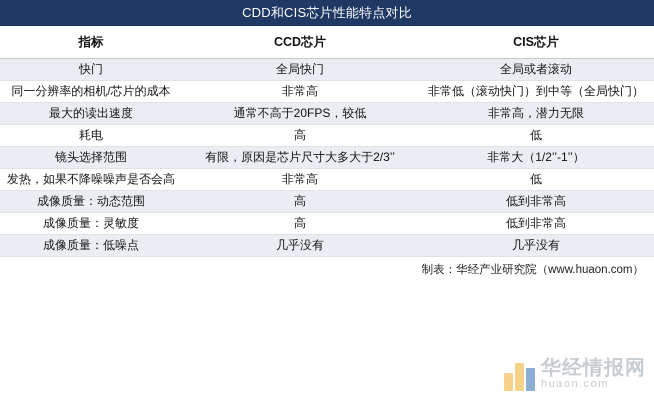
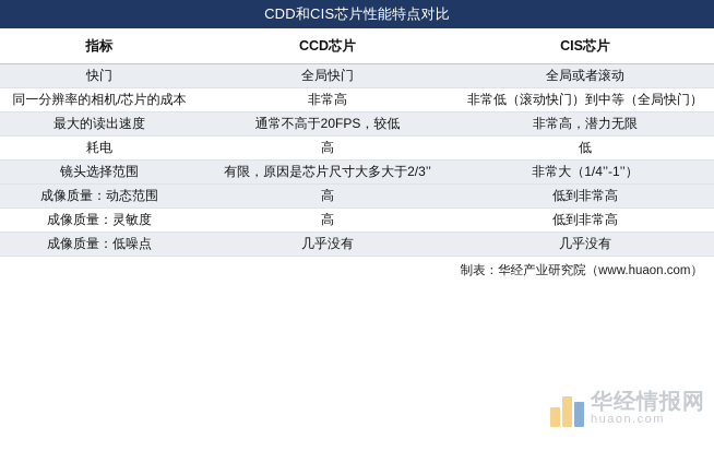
  CDD和CIS芯片性能特点对比
  指标	CCD芯片	CIS芯片
  快门	全局快门	全局或者滚动
  同一分辨率的相机/芯片的成本	非常高	非常低（滚动快门）到中等（全局快门）
  最大的读出速度	通常不高于20FPS，较低	非常高，潜力无限
  耗电	高	低
- 镜头选择范围	有限，原因是芯片尺寸大多大于2/3’’	非常大（1/2’’-1’’）
+ 镜头选择范围	有限，原因是芯片尺寸大多大于2/3’’	非常大（1/4’’-1’’）
- 发热，如果不降噪噪声是否会高	非常高	低
  成像质量：动态范围	高	低到非常高
  成像质量：灵敏度	高	低到非常高
  成像质量：低噪点	几乎没有	几乎没有
  华经情报网
  huaon.com
  制表：华经产业研究院（www.huaon.com）
